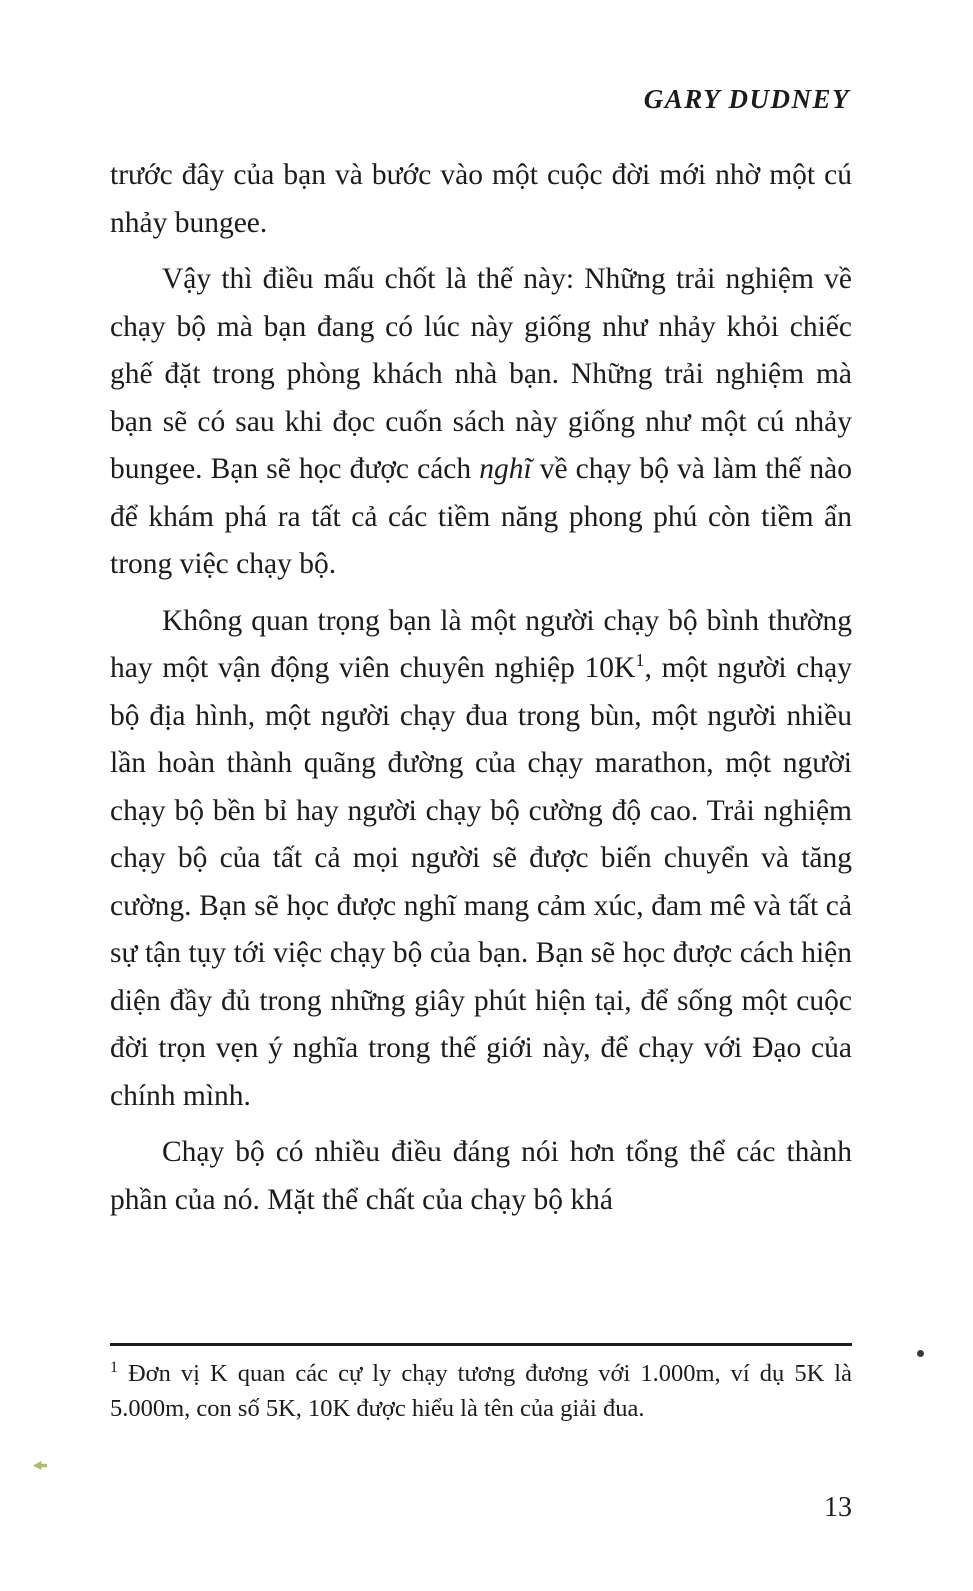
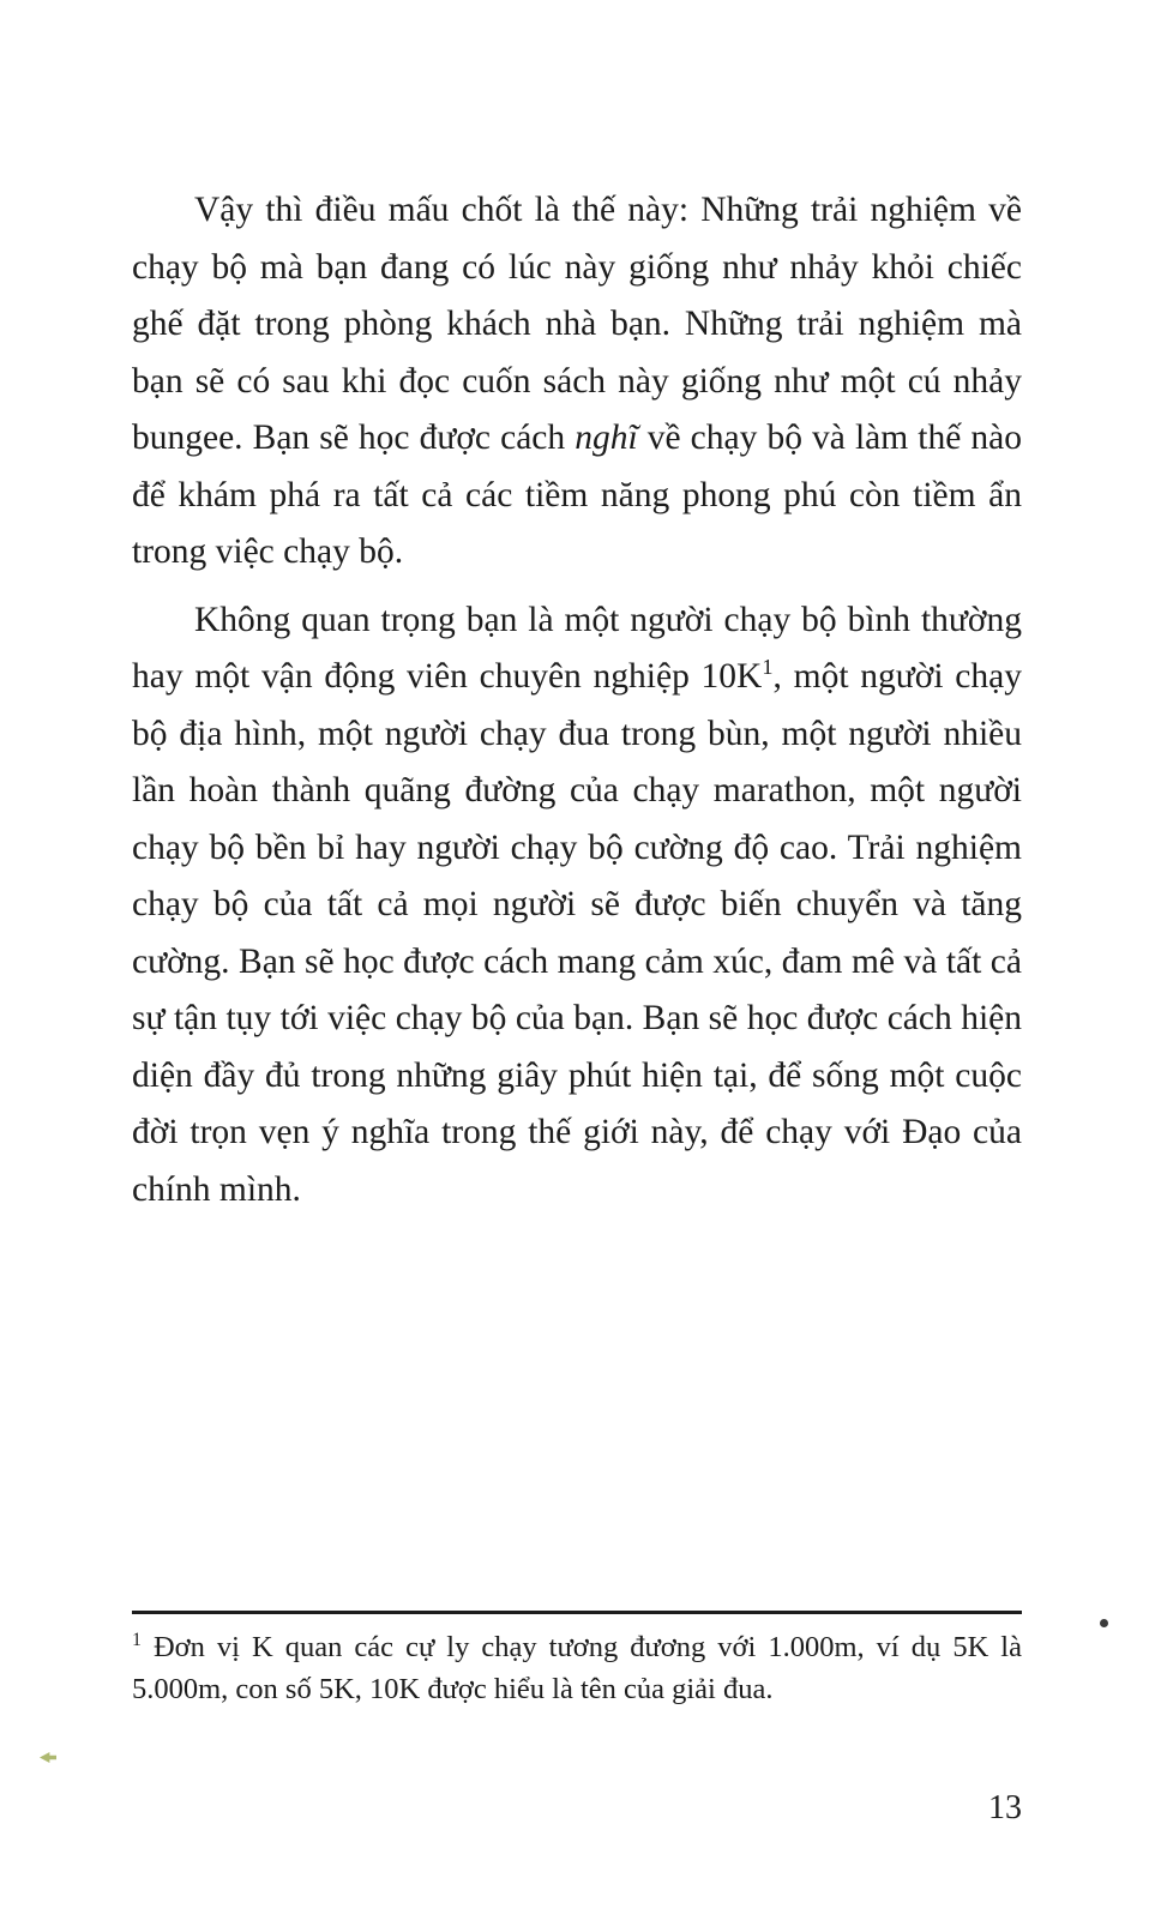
- GARY DUDNEY
- trước đây của bạn và bước vào một cuộc đời mới nhờ một cú nhảy bungee.
  Vậy thì điều mấu chốt là thế này: Những trải nghiệm về chạy bộ mà bạn đang có lúc này giống như nhảy khỏi chiếc ghế đặt trong phòng khách nhà bạn. Những trải nghiệm mà bạn sẽ có sau khi đọc cuốn sách này giống như một cú nhảy bungee. Bạn sẽ học được cách nghĩ về chạy bộ và làm thế nào để khám phá ra tất cả các tiềm năng phong phú còn tiềm ẩn trong việc chạy bộ.
- Không quan trọng bạn là một người chạy bộ bình thường hay một vận động viên chuyên nghiệp 10K1, một người chạy bộ địa hình, một người chạy đua trong bùn, một người nhiều lần hoàn thành quãng đường của chạy marathon, một người chạy bộ bền bỉ hay người chạy bộ cường độ cao. Trải nghiệm chạy bộ của tất cả mọi người sẽ được biến chuyển và tăng cường. Bạn sẽ học được nghĩ mang cảm xúc, đam mê và tất cả sự tận tụy tới việc chạy bộ của bạn. Bạn sẽ học được cách hiện diện đầy đủ trong những giây phút hiện tại, để sống một cuộc đời trọn vẹn ý nghĩa trong thế giới này, để chạy với Đạo của chính mình.
+ Không quan trọng bạn là một người chạy bộ bình thường hay một vận động viên chuyên nghiệp 10K1, một người chạy bộ địa hình, một người chạy đua trong bùn, một người nhiều lần hoàn thành quãng đường của chạy marathon, một người chạy bộ bền bỉ hay người chạy bộ cường độ cao. Trải nghiệm chạy bộ của tất cả mọi người sẽ được biến chuyển và tăng cường. Bạn sẽ học được cách mang cảm xúc, đam mê và tất cả sự tận tụy tới việc chạy bộ của bạn. Bạn sẽ học được cách hiện diện đầy đủ trong những giây phút hiện tại, để sống một cuộc đời trọn vẹn ý nghĩa trong thế giới này, để chạy với Đạo của chính mình.
- Chạy bộ có nhiều điều đáng nói hơn tổng thể các thành phần của nó. Mặt thể chất của chạy bộ khá
  1 Đơn vị K quan các cự ly chạy tương đương với 1.000m, ví dụ 5K là 5.000m, con số 5K, 10K được hiểu là tên của giải đua.
  13
